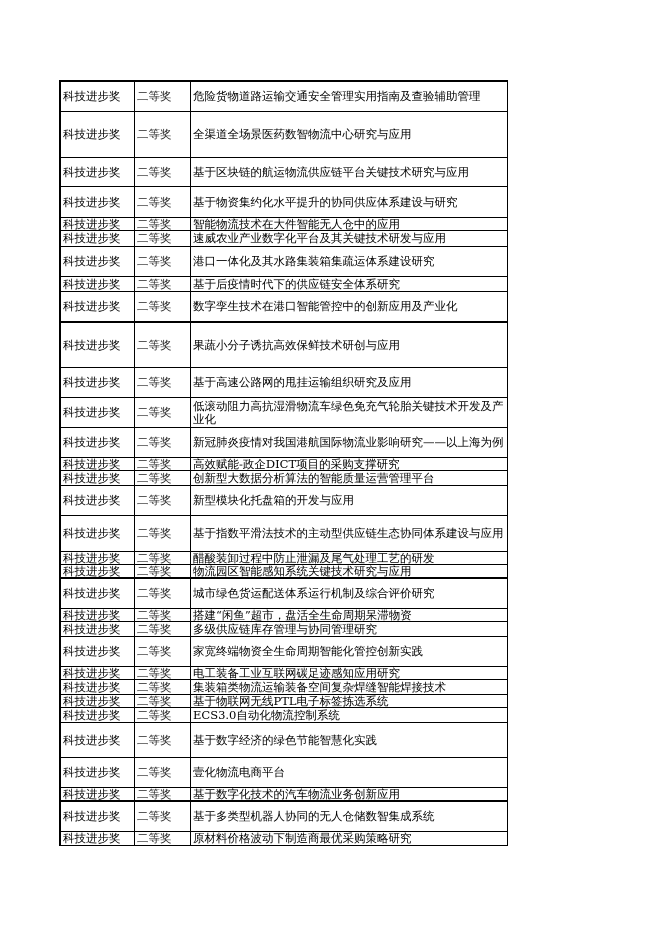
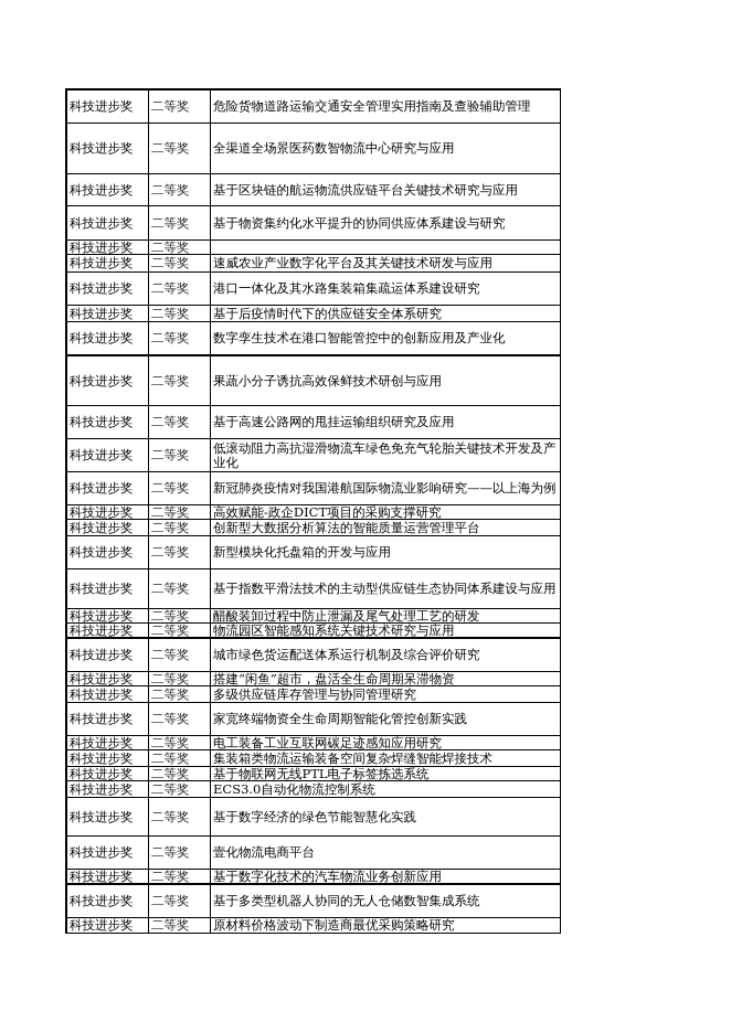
  科技进步奖
  二等奖
  危险货物道路运输交通安全管理实用指南及查验辅助管理
  科技进步奖
  二等奖
  全渠道全场景医药数智物流中心研究与应用
  科技进步奖
  二等奖
  基于区块链的航运物流供应链平台关键技术研究与应用
  科技进步奖
  二等奖
  基于物资集约化水平提升的协同供应体系建设与研究
  科技进步奖
  二等奖
- 智能物流技术在大件智能无人仓中的应用
  科技进步奖
  二等奖
  速威农业产业数字化平台及其关键技术研发与应用
  科技进步奖
  二等奖
  港口一体化及其水路集装箱集疏运体系建设研究
  科技进步奖
  二等奖
  基于后疫情时代下的供应链安全体系研究
  科技进步奖
  二等奖
  数字孪生技术在港口智能管控中的创新应用及产业化
  科技进步奖
  二等奖
  果蔬小分子诱抗高效保鲜技术研创与应用
  科技进步奖
  二等奖
  基于高速公路网的甩挂运输组织研究及应用
  科技进步奖
  二等奖
  低滚动阻力高抗湿滑物流车绿色免充气轮胎关键技术开发及产业化
  科技进步奖
  二等奖
  新冠肺炎疫情对我国港航国际物流业影响研究——以上海为例
  科技进步奖
  二等奖
  高效赋能-政企DICT项目的采购支撑研究
  科技进步奖
  二等奖
  创新型大数据分析算法的智能质量运营管理平台
  科技进步奖
  二等奖
  新型模块化托盘箱的开发与应用
  科技进步奖
  二等奖
  基于指数平滑法技术的主动型供应链生态协同体系建设与应用
  科技进步奖
  二等奖
  醋酸装卸过程中防止泄漏及尾气处理工艺的研发
  科技进步奖
  二等奖
  物流园区智能感知系统关键技术研究与应用
  科技进步奖
  二等奖
  城市绿色货运配送体系运行机制及综合评价研究
  科技进步奖
  二等奖
  搭建“闲鱼”超市，盘活全生命周期呆滞物资
  科技进步奖
  二等奖
  多级供应链库存管理与协同管理研究
  科技进步奖
  二等奖
  家宽终端物资全生命周期智能化管控创新实践
  科技进步奖
  二等奖
  电工装备工业互联网碳足迹感知应用研究
  科技进步奖
  二等奖
  集装箱类物流运输装备空间复杂焊缝智能焊接技术
  科技进步奖
  二等奖
  基于物联网无线PTL电子标签拣选系统
  科技进步奖
  二等奖
  ECS3.0自动化物流控制系统
  科技进步奖
  二等奖
  基于数字经济的绿色节能智慧化实践
  科技进步奖
  二等奖
  壹化物流电商平台
  科技进步奖
  二等奖
  基于数字化技术的汽车物流业务创新应用
  科技进步奖
  二等奖
  基于多类型机器人协同的无人仓储数智集成系统
  科技进步奖
  二等奖
  原材料价格波动下制造商最优采购策略研究
